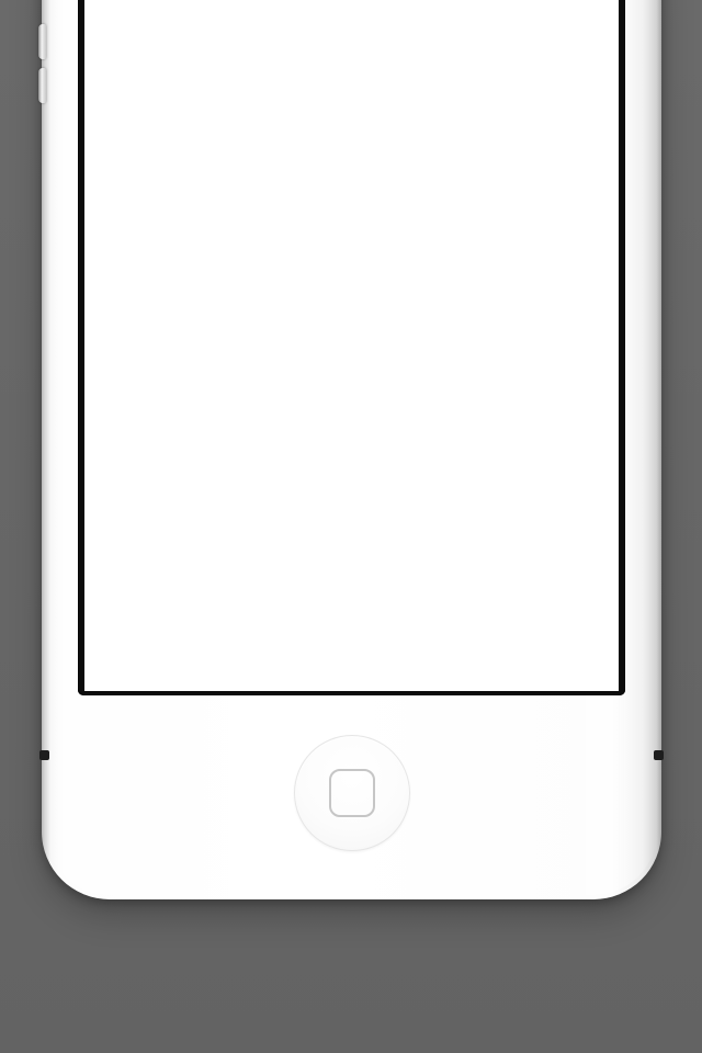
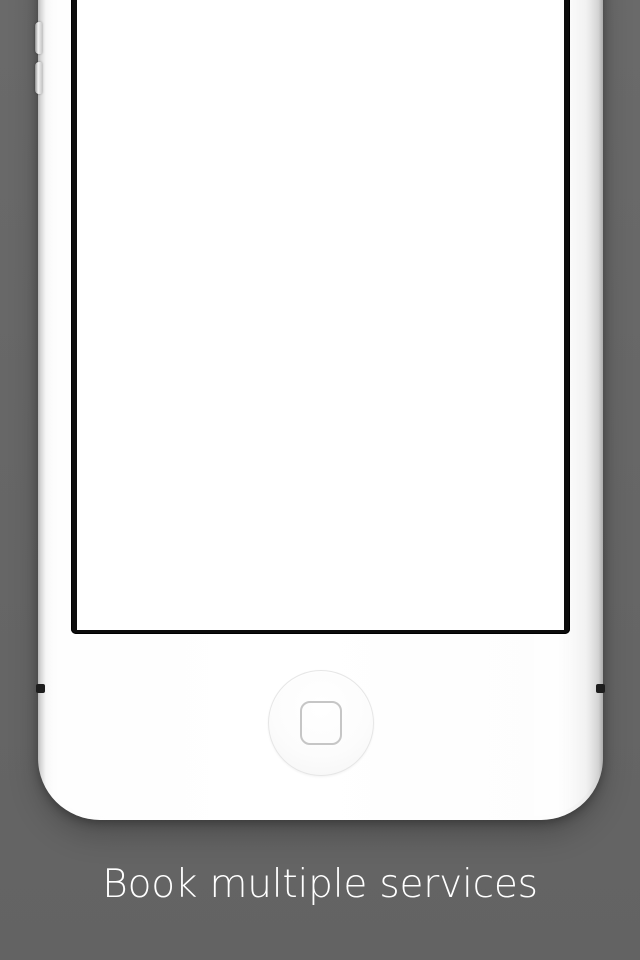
+ Book multiple services
